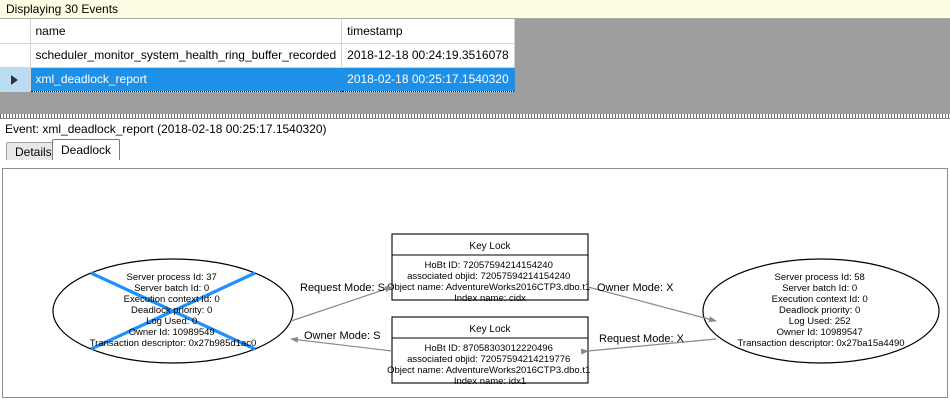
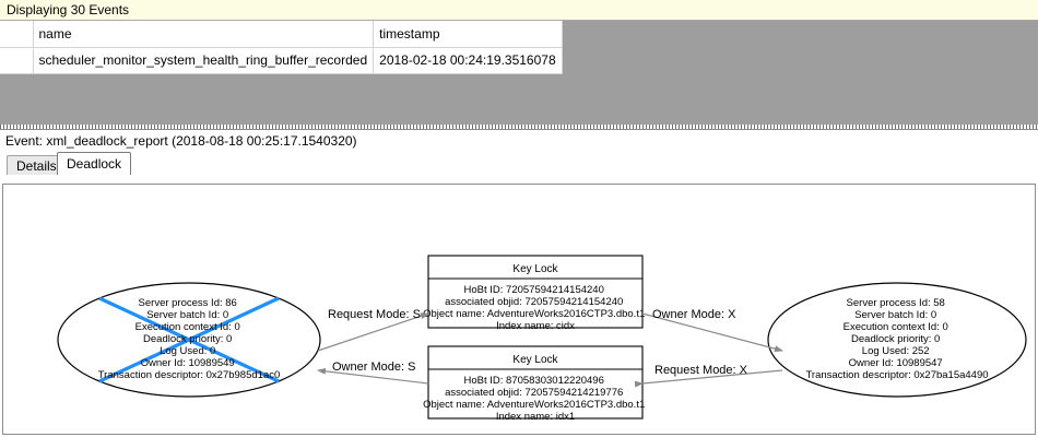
  Displaying 30 Events
  	name	timestamp
- 	scheduler_monitor_system_health_ring_buffer_recorded	2018-12-18 00:24:19.3516078
+ 	scheduler_monitor_system_health_ring_buffer_recorded	2018-02-18 00:24:19.3516078
- 	xml_deadlock_report	2018-02-18 00:25:17.1540320
- Event: xml_deadlock_report (2018-02-18 00:25:17.1540320)
+ Event: xml_deadlock_report (2018-08-18 00:25:17.1540320)
  Details
  Deadlock
- Server process Id: 37 Server batch Id: 0 Execution context Id: 0 Deadlock priority: 0 Log Used: 0 Owner Id: 10989549 Transaction descriptor: 0x27b985d1ac0
+ Server process Id: 86 Server batch Id: 0 Execution context Id: 0 Deadlock priority: 0 Log Used: 0 Owner Id: 10989549 Transaction descriptor: 0x27b985d1ac0
  Server process Id: 58 Server batch Id: 0 Execution context Id: 0 Deadlock priority: 0 Log Used: 252 Owner Id: 10989547 Transaction descriptor: 0x27ba15a4490
  Key Lock
  HoBt ID: 72057594214154240 associated objid: 72057594214154240 bject name: AdventureWorks2016CTP3.dbo.t1 Index name: cidx
  Key Lock
  HoBt ID: 87058303012220496 associated objid: 72057594214219776 Object name: AdventureWorks2016CTP3.dbo.t1 Index name: idx1
  Request Mode: S
  Owner Mode: X
  Owner Mode: S
  Request Mode: X
